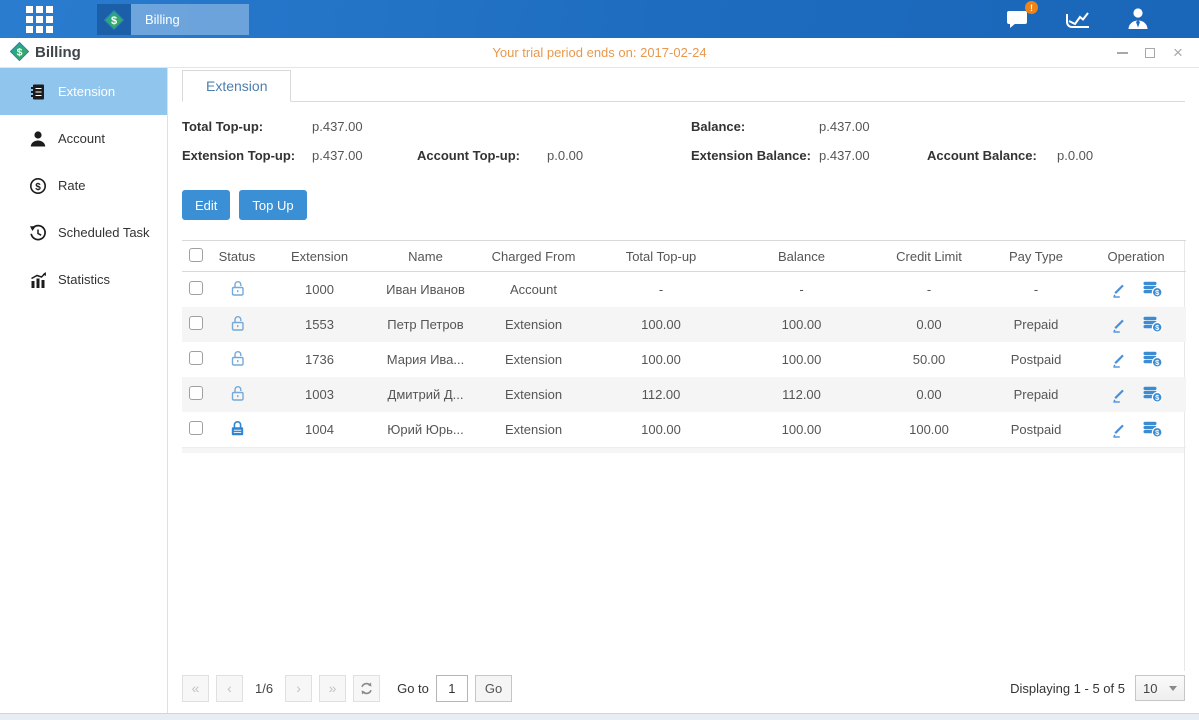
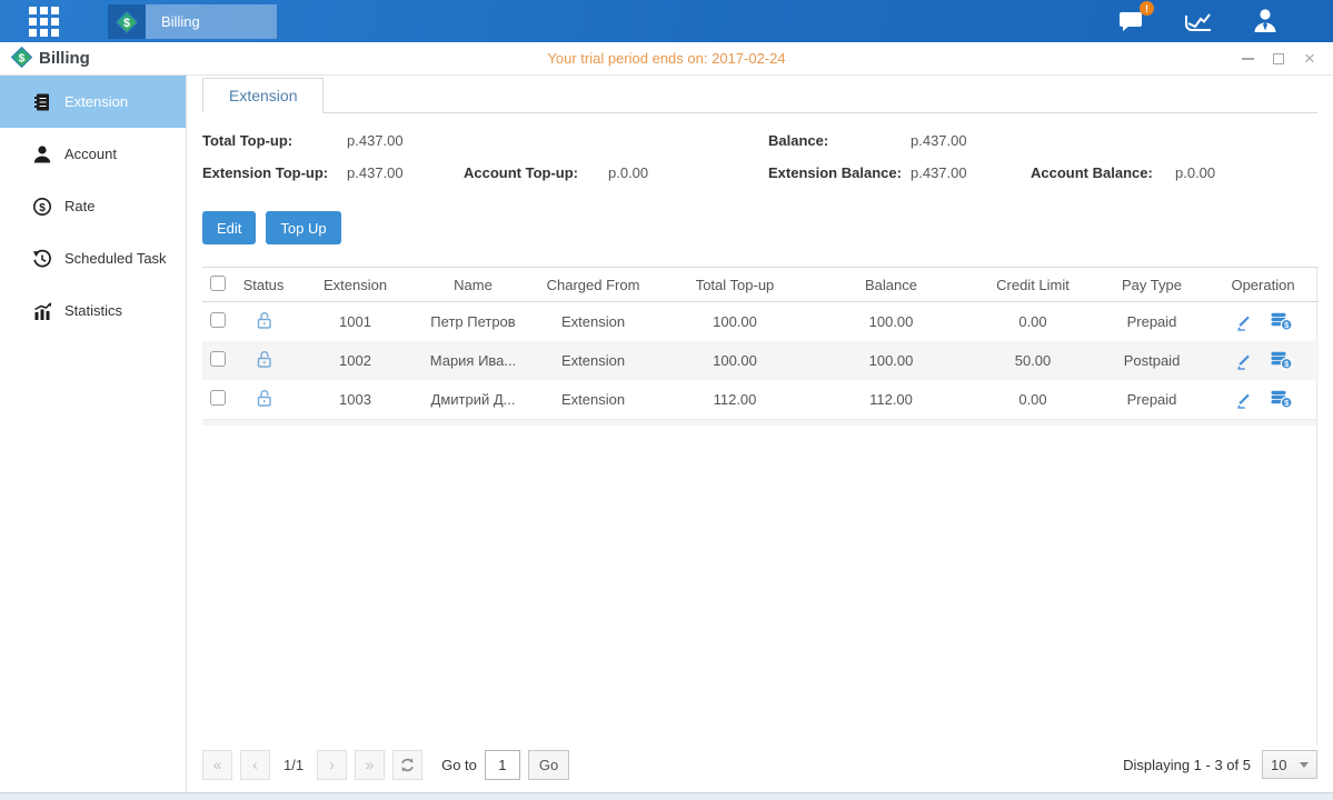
  $
  Billing
  !
  $
  Billing
  Your trial period ends on: 2017-02-24
  ×
  Extension
  Account
  $
  Rate
  Scheduled Task
  Statistics
  Extension
  Total Top-up:
  p.437.00
  Balance:
  p.437.00
  Extension Top-up:
  p.437.00
  Account Top-up:
  p.0.00
  Extension Balance:
  p.437.00
  Account Balance:
  p.0.00
  Edit
  Top Up
  	Status	Extension	Name	Charged From	Total Top-up	Balance	Credit Limit	Pay Type	Operation
- 		1000	Иван Иванов	Account	-	-	-	-	$
- 		1553	Петр Петров	Extension	100.00	100.00	0.00	Prepaid	$
+ 		1001	Петр Петров	Extension	100.00	100.00	0.00	Prepaid	$
- 		1736	Мария Ива...	Extension	100.00	100.00	50.00	Postpaid	$
+ 		1002	Мария Ива...	Extension	100.00	100.00	50.00	Postpaid	$
  		1003	Дмитрий Д...	Extension	112.00	112.00	0.00	Prepaid	$
- 		1004	Юрий Юрь...	Extension	100.00	100.00	100.00	Postpaid	$
  «
  ‹
- 1/6
+ 1/1
  ›
  »
  Go to
  1
  Go
- Displaying 1 - 5 of 5
+ Displaying 1 - 3 of 5
  10
